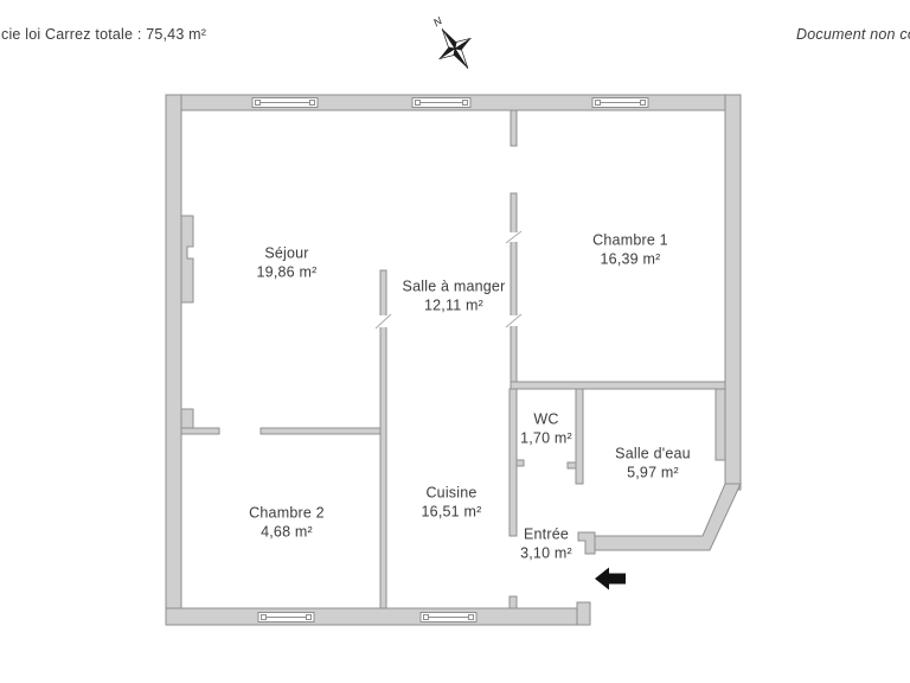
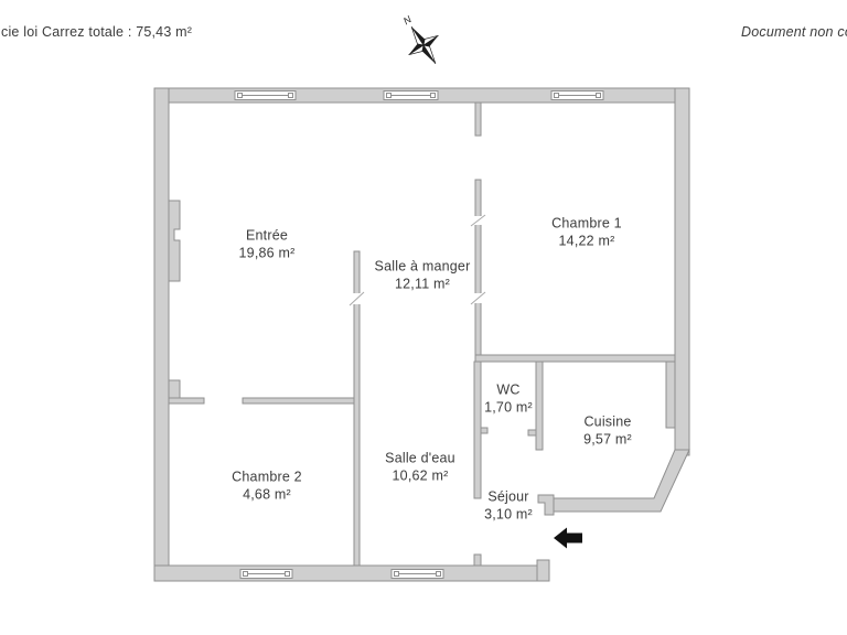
  cie loi Carrez totale : 75,43 m²
  Document non c
- Séjour
+ Entrée
  19,86 m²
  Salle à manger
  12,11 m²
  Chambre 1
- 16,39 m²
+ 14,22 m²
  Chambre 2
  4,68 m²
- Cuisine
+ Salle d'eau
- 16,51 m²
+ 10,62 m²
  WC
  1,70 m²
- Salle d'eau
+ Cuisine
- 5,97 m²
+ 9,57 m²
- Entrée
+ Séjour
  3,10 m²
